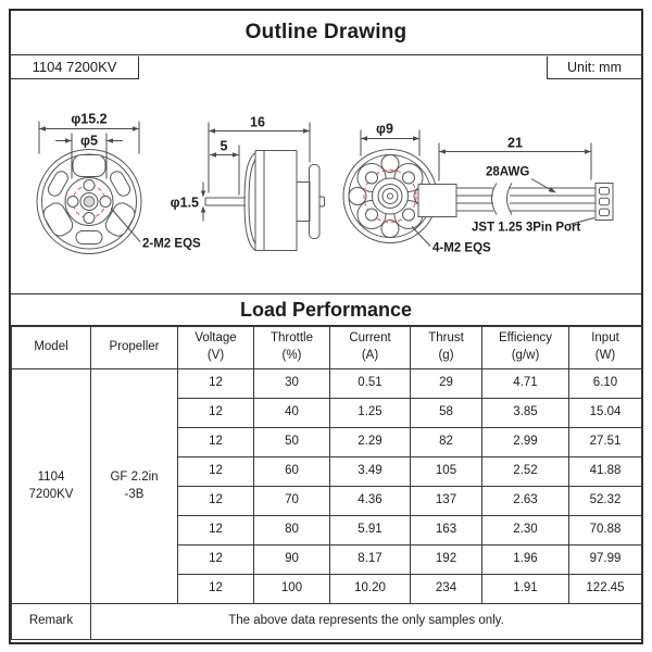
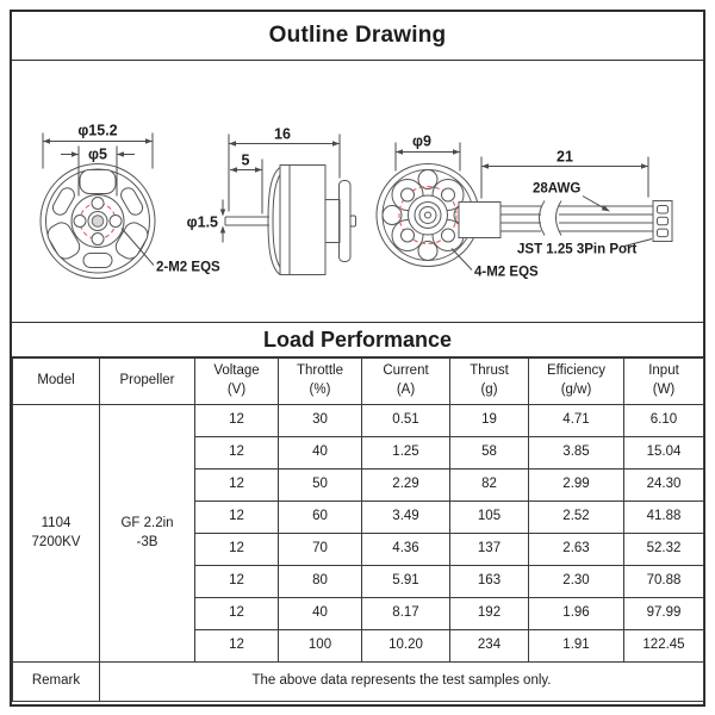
  Outline Drawing
- 1104 7200KV
- Unit: mm
  φ15.2
  φ5
  2-M2 EQS
  16
  5
  φ1.5
  φ9
  21
  28AWG
  JST 1.25 3Pin Port
  4-M2 EQS
  Load Performance
  Model	Propeller	Voltage (V)	Throttle (%)	Current (A)	Thrust (g)	Efficiency (g/w)	Input (W)
- 1104 7200KV	GF 2.2in -3B	12	30	0.51	29	4.71	6.10
+ 1104 7200KV	GF 2.2in -3B	12	30	0.51	19	4.71	6.10
  12	40	1.25	58	3.85	15.04
- 12	50	2.29	82	2.99	27.51
+ 12	50	2.29	82	2.99	24.30
  12	60	3.49	105	2.52	41.88
  12	70	4.36	137	2.63	52.32
  12	80	5.91	163	2.30	70.88
- 12	90	8.17	192	1.96	97.99
+ 12	40	8.17	192	1.96	97.99
  12	100	10.20	234	1.91	122.45
- Remark	The above data represents the only samples only.
+ Remark	The above data represents the test samples only.
